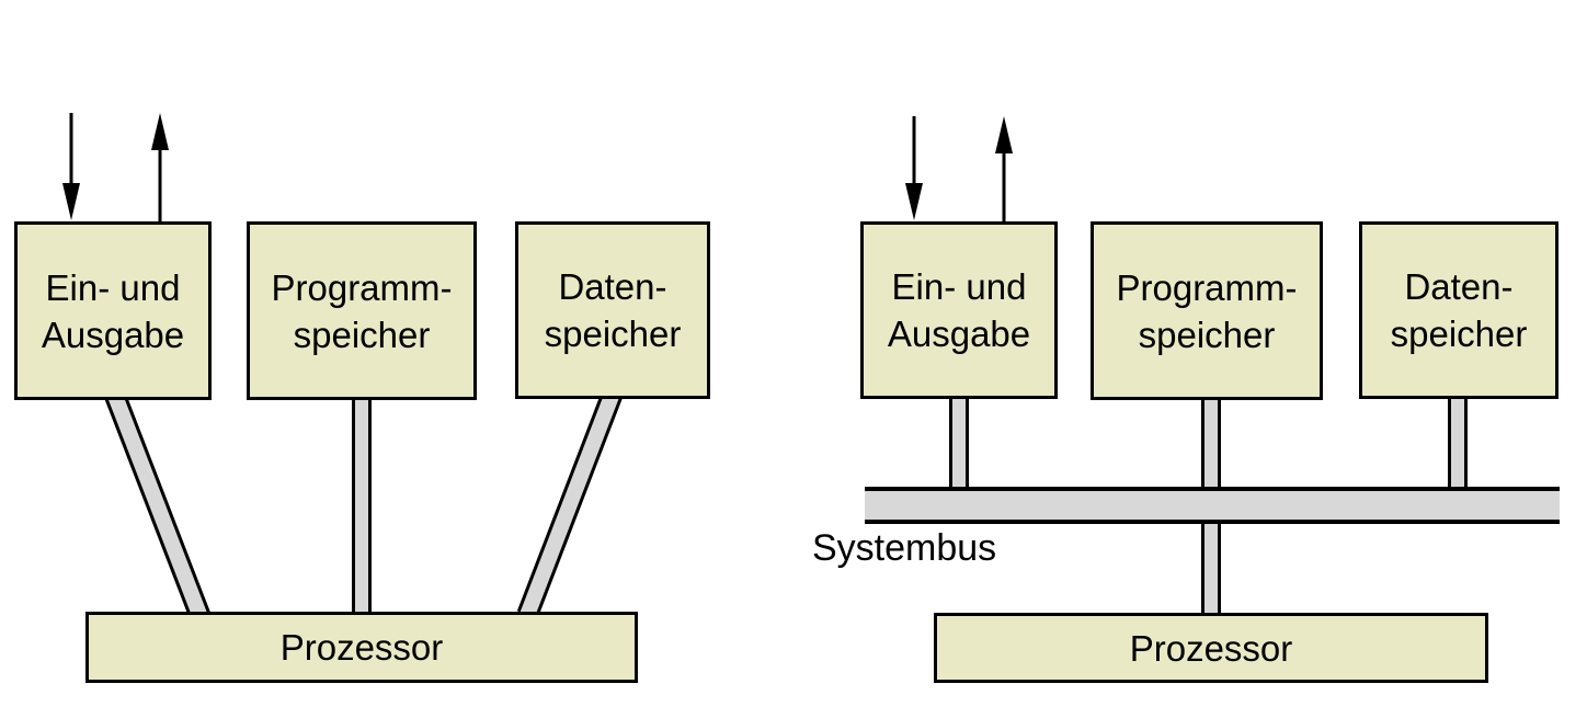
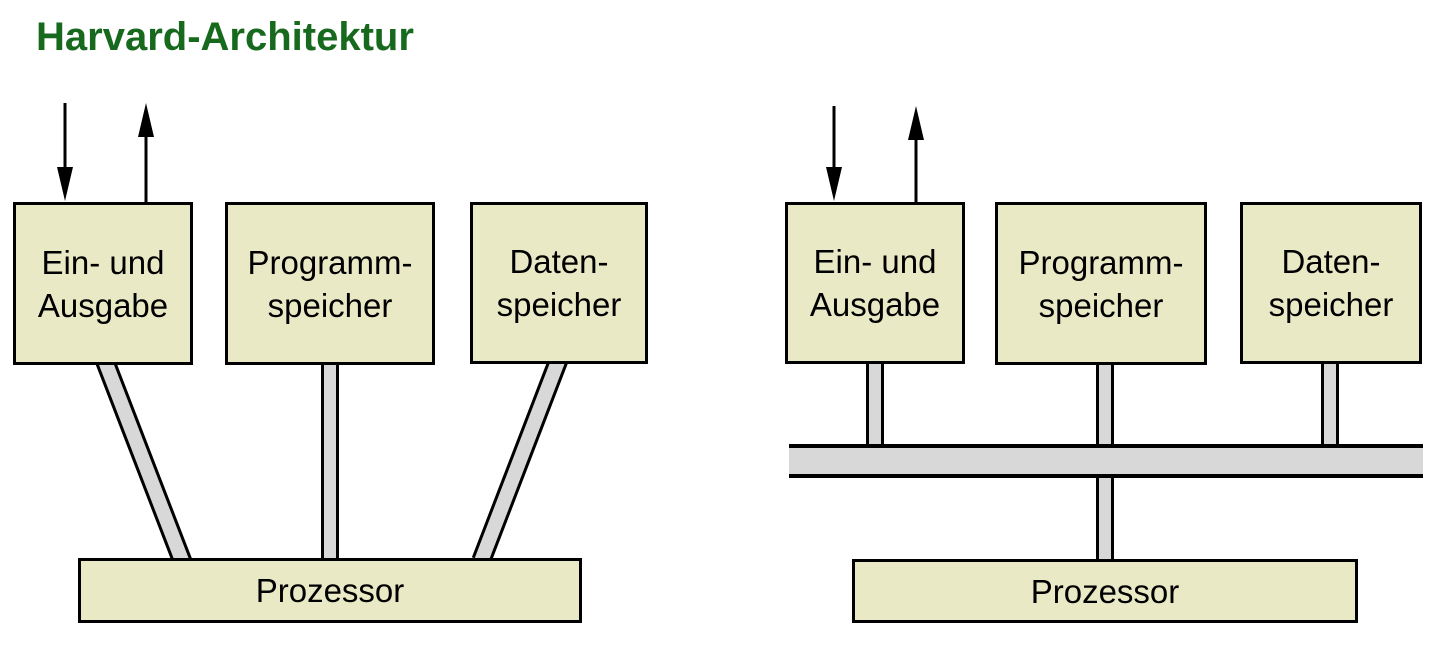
+ Harvard-Architektur
  Ein- und
  Ausgabe
  Programm-
  speicher
  Daten-
  speicher
  Prozessor
- Systembus
  Ein- und
  Ausgabe
  Programm-
  speicher
  Daten-
  speicher
  Prozessor
